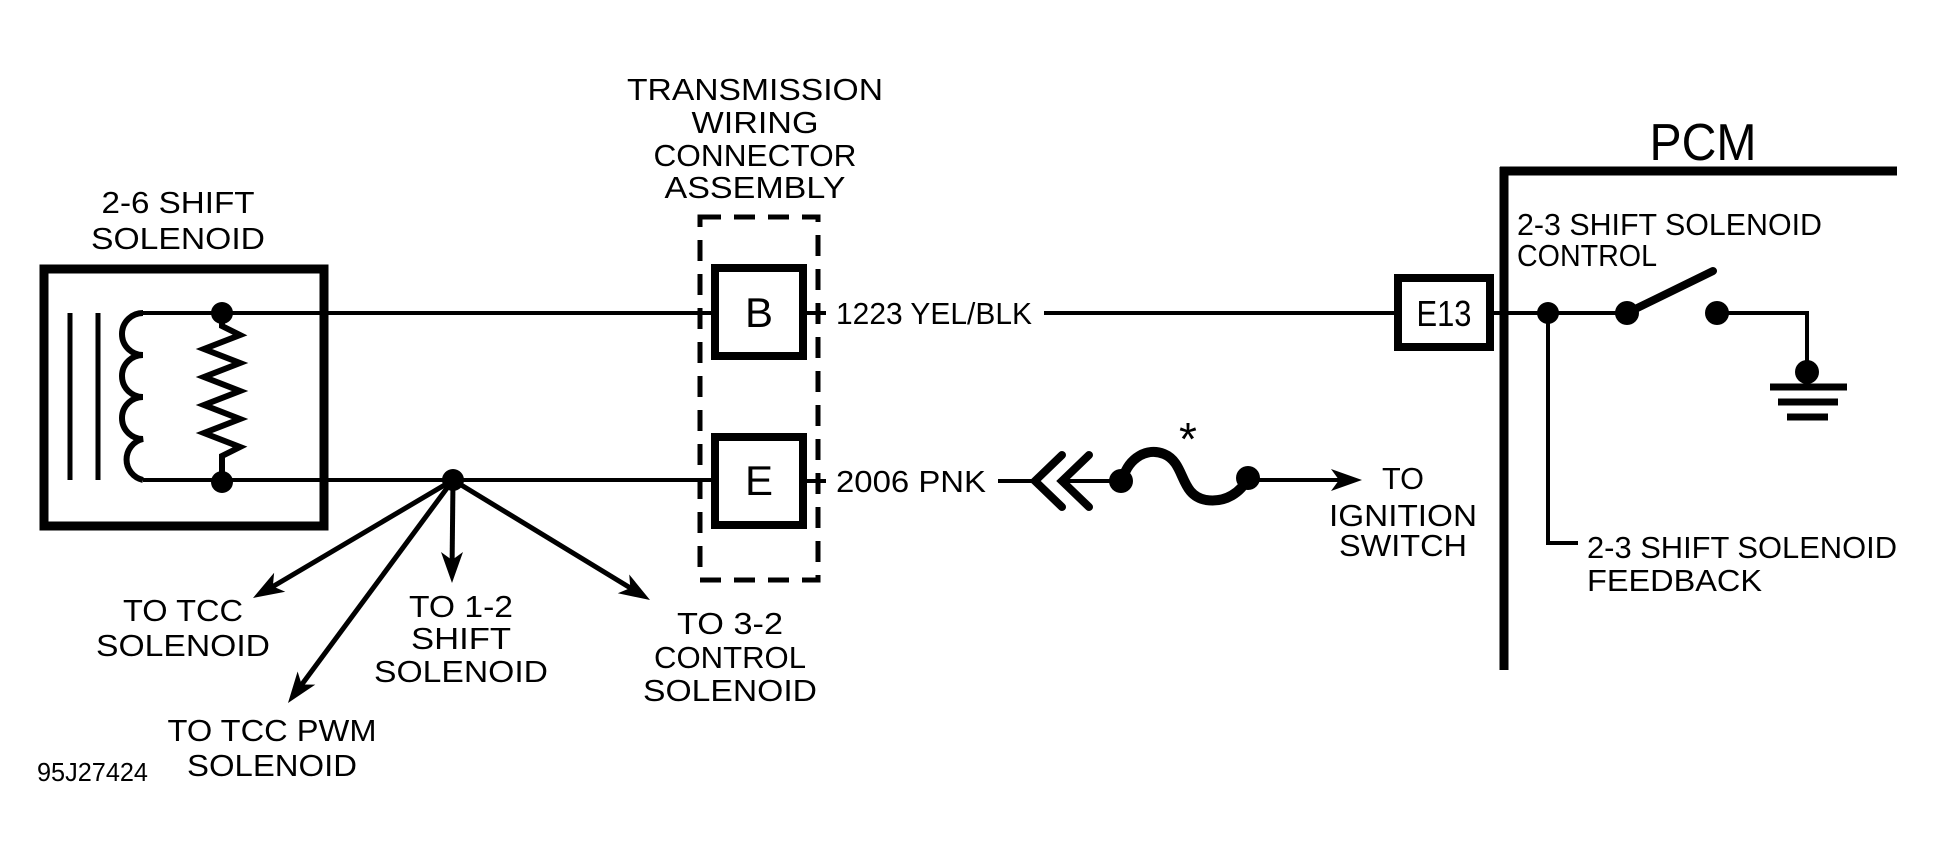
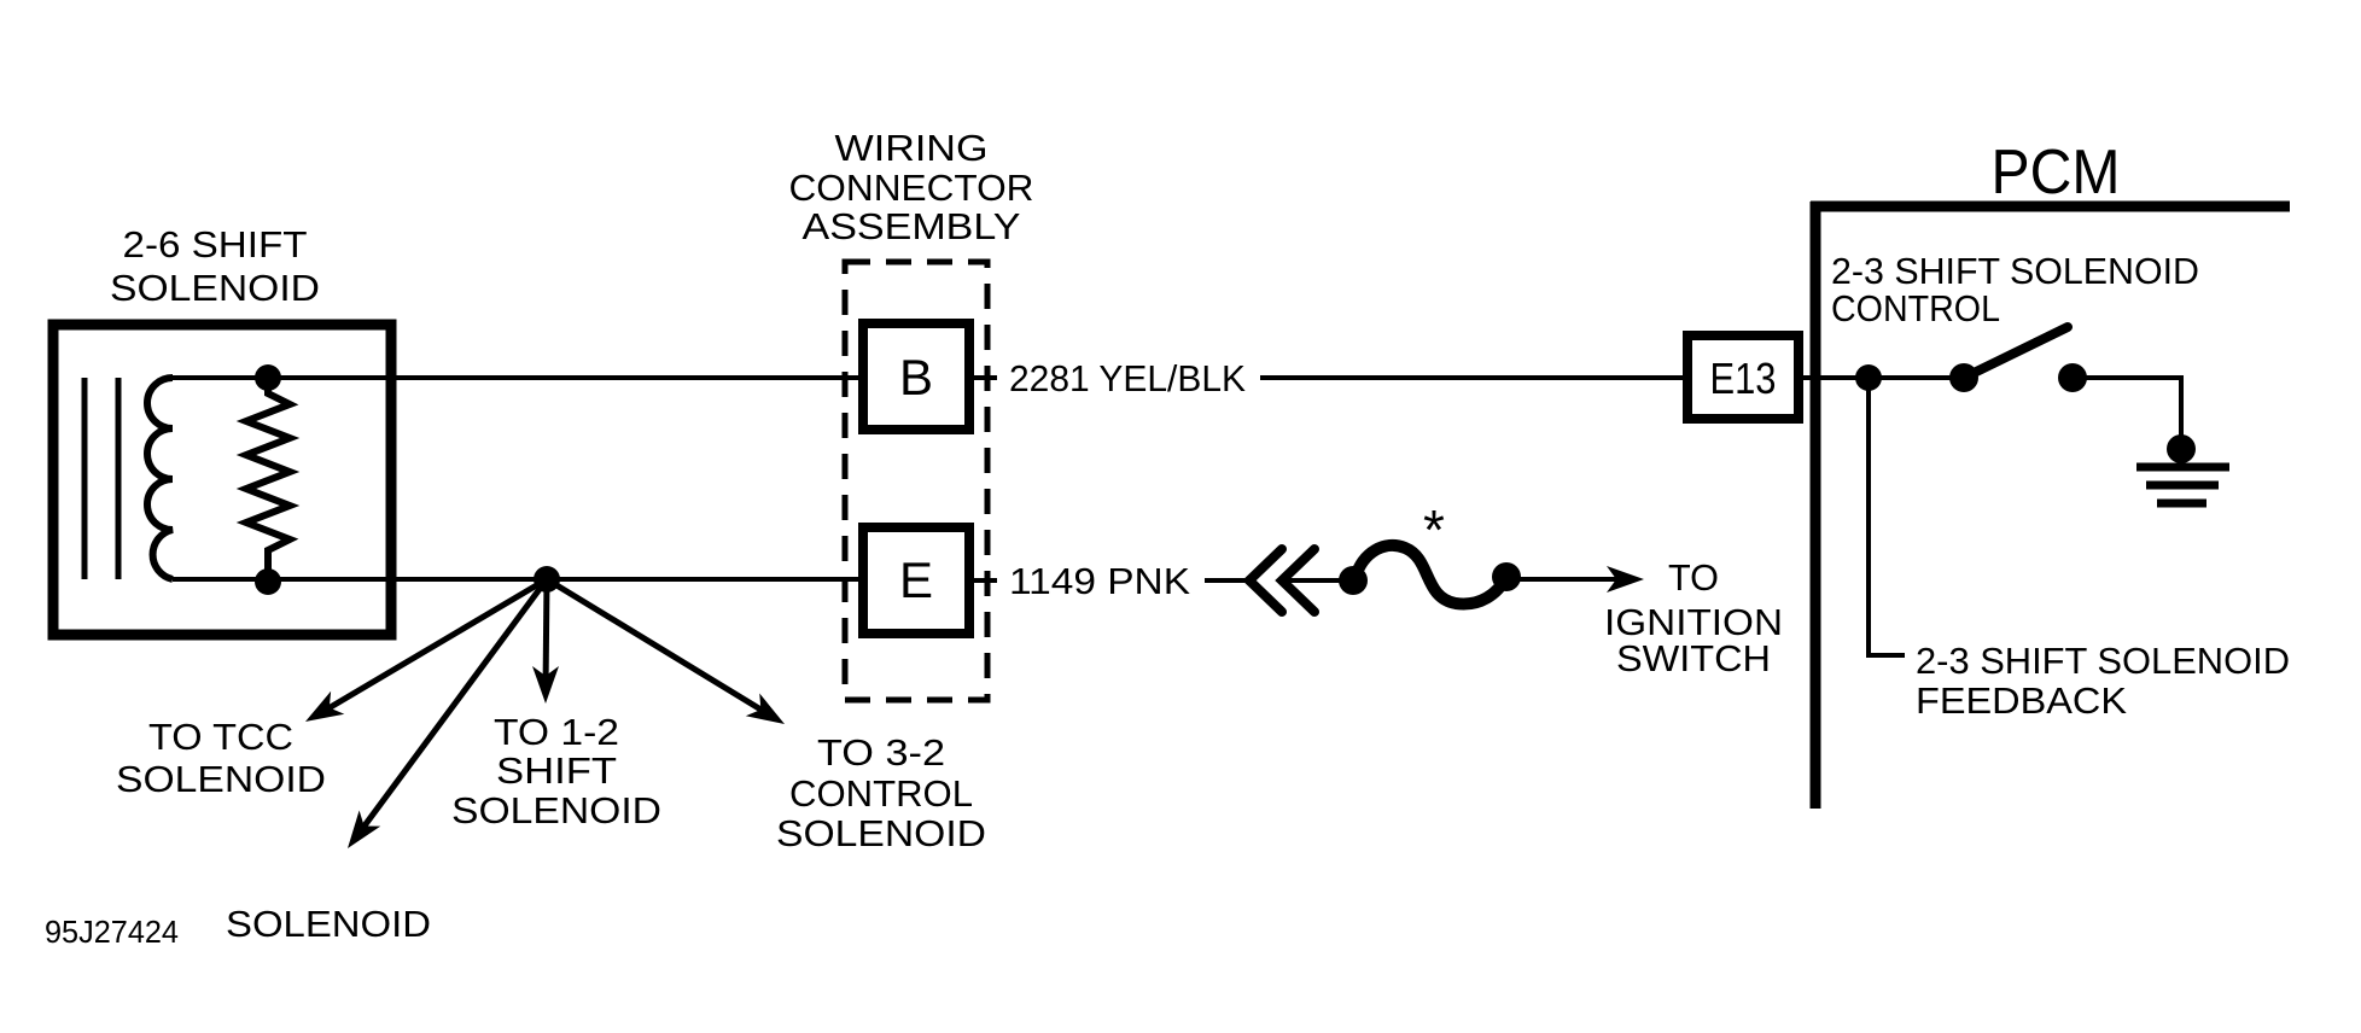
  2-6 SHIFT
  SOLENOID
- TRANSMISSION
  WIRING
  CONNECTOR
  ASSEMBLY
  B
  E
- 1223 YEL/BLK
+ 2281 YEL/BLK
- 2006 PNK
+ 1149 PNK
  *
  TO
  IGNITION
  SWITCH
  TO TCC
  SOLENOID
- TO TCC PWM
  SOLENOID
  TO 1-2
  SHIFT
  SOLENOID
  TO 3-2
  CONTROL
  SOLENOID
  PCM
  2-3 SHIFT SOLENOID
  CONTROL
  E13
  2-3 SHIFT SOLENOID
  FEEDBACK
  95J27424
